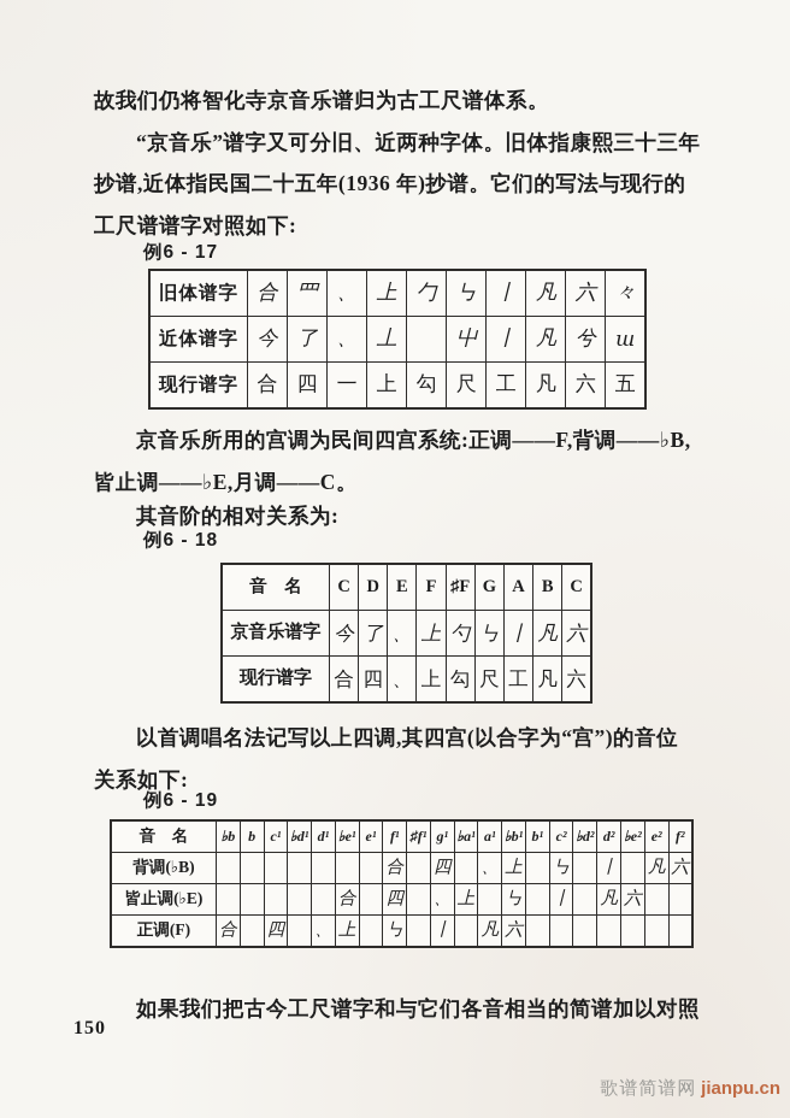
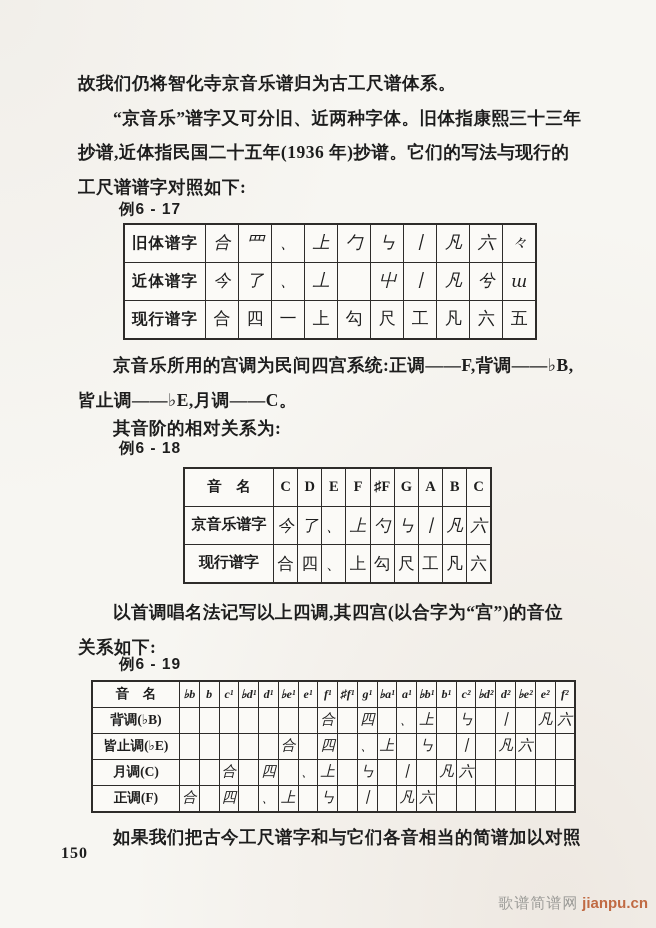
  故我们仍将智化寺京音乐谱归为古工尺谱体系。
  “京音乐”谱字又可分旧、近两种字体。旧体指康熙三十三年
  抄谱,近体指民国二十五年(1936 年)抄谱。它们的写法与现行的
  工尺谱谱字对照如下:
  例6 - 17
  旧体谱字	合	罒	、	上	勹	㇉	丨	凡	六	々
  近体谱字	今	了	、	丄		屮	丨	凡	兮	ш
  现行谱字	合	四	一	上	勾	尺	工	凡	六	五
  京音乐所用的宫调为民间四宫系统:正调——F,背调——♭B,
  皆止调——♭E,月调——C。
  其音阶的相对关系为:
  例6 - 18
  音 名	C	D	E	F	♯F	G	A	B	C
  京音乐谱字	今	了	、	上	勺	㇉	丨	凡	六
  现行谱字	合	四	、	上	勾	尺	工	凡	六
  以首调唱名法记写以上四调,其四宫(以合字为“宫”)的音位
  关系如下:
  例6 - 19
  音 名	♭b	b	c¹	♭d¹	d¹	♭e¹	e¹	f¹	♯f¹	g¹	♭a¹	a¹	♭b¹	b¹	c²	♭d²	d²	♭e²	e²	f²
  背调(♭B)								合		四		、	上		㇉		丨		凡	六
  皆止调(♭E)						合		四		、	上		㇉		丨		凡	六
+ 月调(C)			合		四		、	上		㇉		丨		凡	六
  正调(F)	合		四		、	上		㇉		丨		凡	六
  如果我们把古今工尺谱字和与它们各音相当的简谱加以对照
  150
  歌谱简谱网 jianpu.cn
